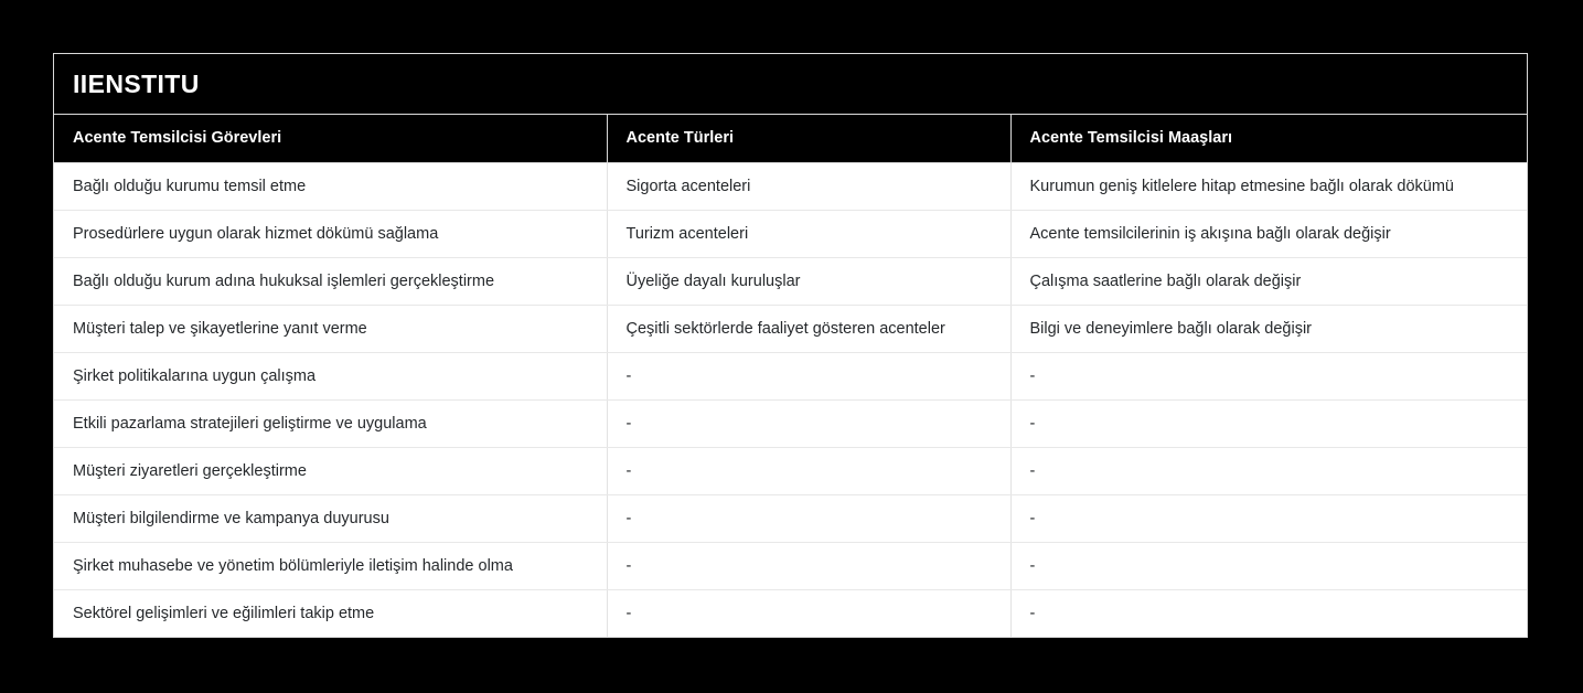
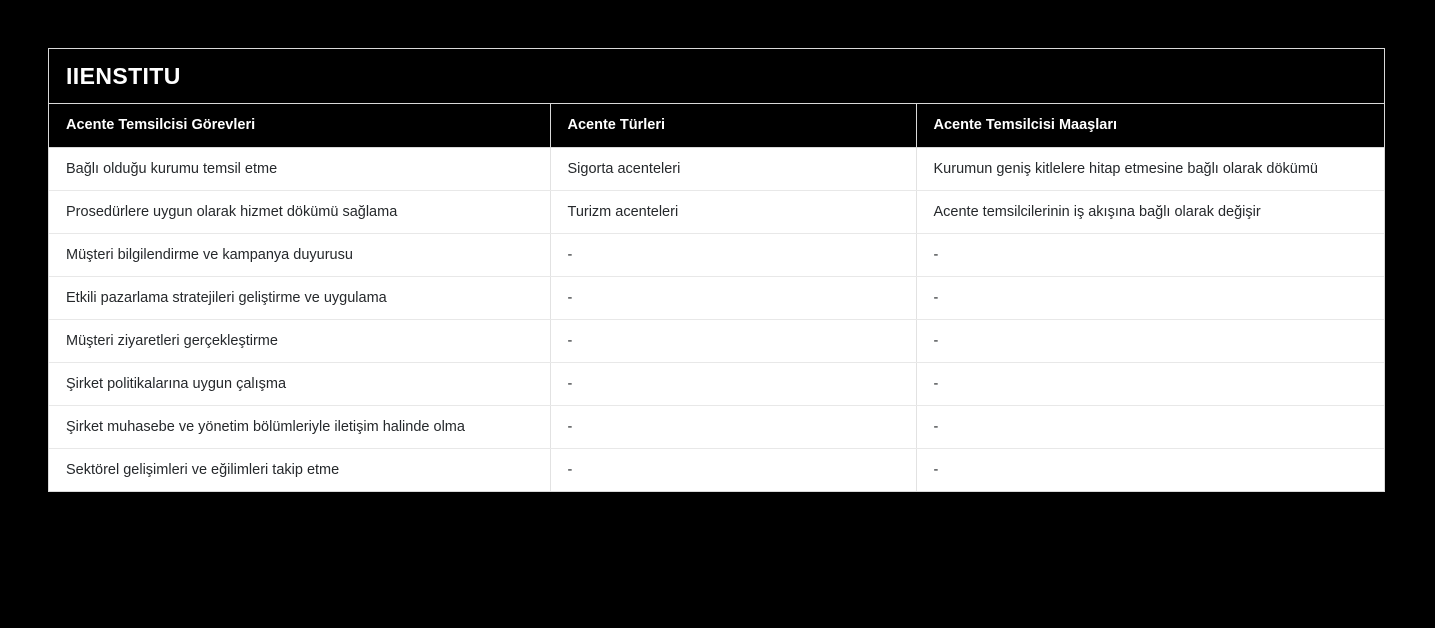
  IIENSTITU
  Acente Temsilcisi Görevleri	Acente Türleri	Acente Temsilcisi Maaşları
  Bağlı olduğu kurumu temsil etme	Sigorta acenteleri	Kurumun geniş kitlelere hitap etmesine bağlı olarak dökümü
  Prosedürlere uygun olarak hizmet dökümü sağlama	Turizm acenteleri	Acente temsilcilerinin iş akışına bağlı olarak değişir
- Bağlı olduğu kurum adına hukuksal işlemleri gerçekleştirme	Üyeliğe dayalı kuruluşlar	Çalışma saatlerine bağlı olarak değişir
- Müşteri talep ve şikayetlerine yanıt verme	Çeşitli sektörlerde faaliyet gösteren acenteler	Bilgi ve deneyimlere bağlı olarak değişir
- Şirket politikalarına uygun çalışma	-	-
+ Müşteri bilgilendirme ve kampanya duyurusu	-	-
  Etkili pazarlama stratejileri geliştirme ve uygulama	-	-
  Müşteri ziyaretleri gerçekleştirme	-	-
- Müşteri bilgilendirme ve kampanya duyurusu	-	-
+ Şirket politikalarına uygun çalışma	-	-
  Şirket muhasebe ve yönetim bölümleriyle iletişim halinde olma	-	-
  Sektörel gelişimleri ve eğilimleri takip etme	-	-
